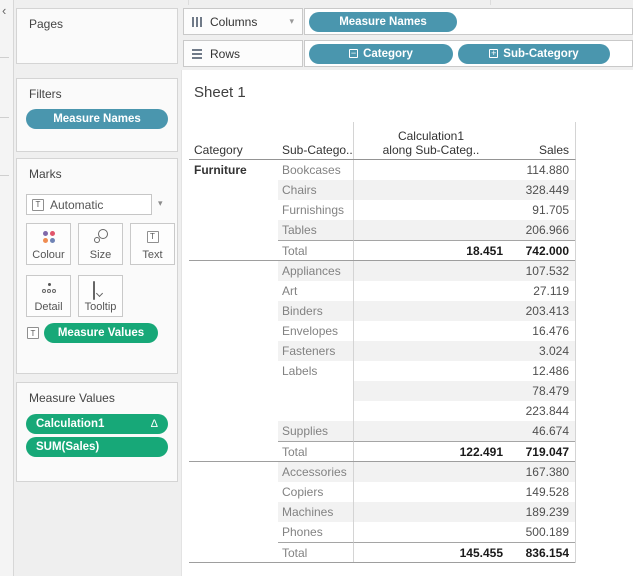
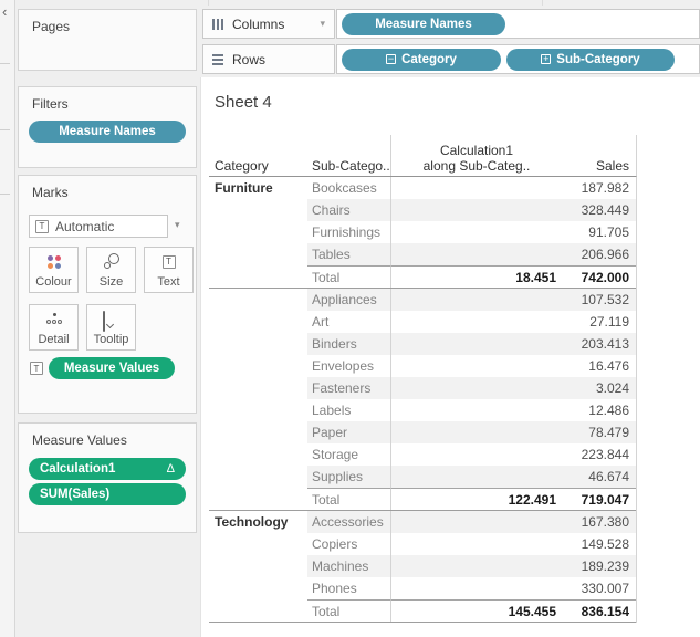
  ‹
  Pages
  Filters
  Measure Names
  Marks
  T
  Automatic
  ▾
  Colour
  Size
  T
  Text
  Detail
  Tooltip
  T
  Measure Values
  Measure Values
  Calculation1
  Δ
  SUM(Sales)
  Columns
  ▾
  Measure Names
  Rows
  −
  Category
  +
  Sub-Category
- Sheet 1
+ Sheet 4
  Category
  Sub-Catego..
  Calculation1
  along Sub-Categ..
  Sales
  Furniture
  Bookcases
- 114.880
+ 187.982
  Chairs
  328.449
  Furnishings
  91.705
  Tables
  206.966
  Total
  18.451
  742.000
  Appliances
  107.532
  Art
  27.119
  Binders
  203.413
  Envelopes
  16.476
  Fasteners
  3.024
  Labels
  12.486
+ Paper
  78.479
+ Storage
  223.844
  Supplies
  46.674
  Total
  122.491
  719.047
+ Technology
  Accessories
  167.380
  Copiers
  149.528
  Machines
  189.239
  Phones
- 500.189
+ 330.007
  Total
  145.455
  836.154
